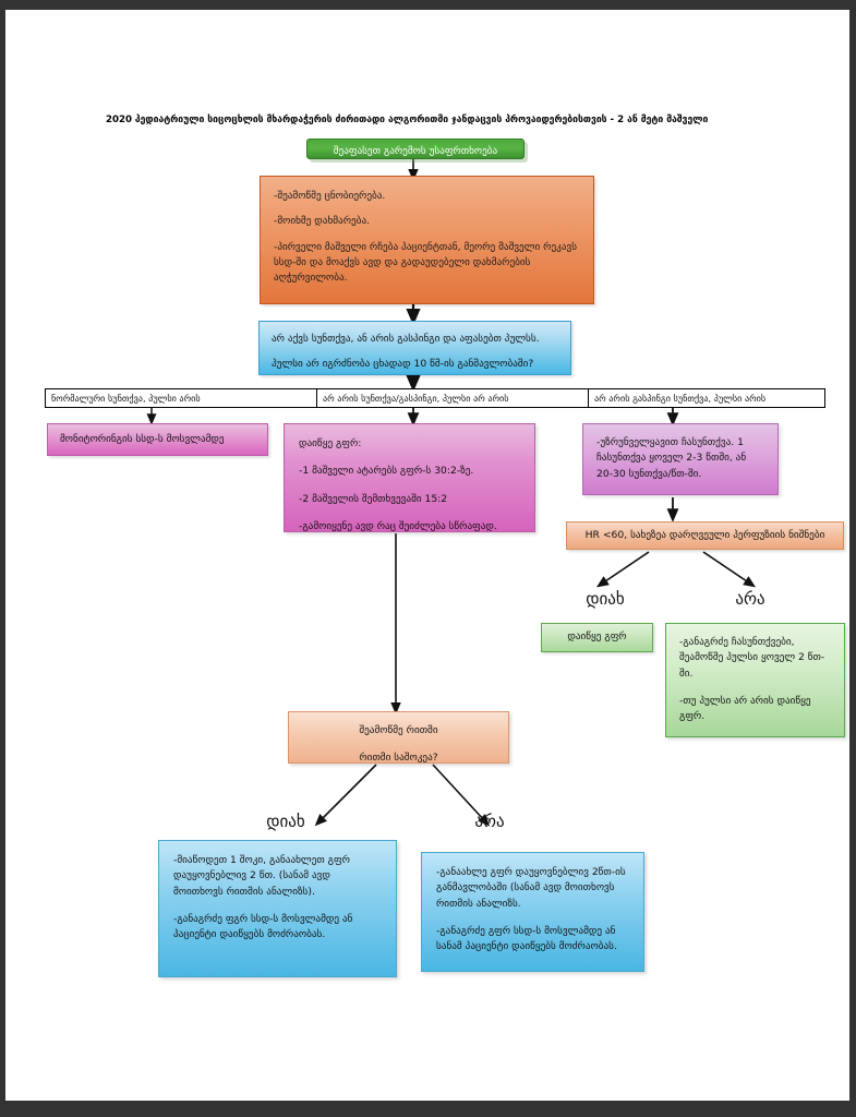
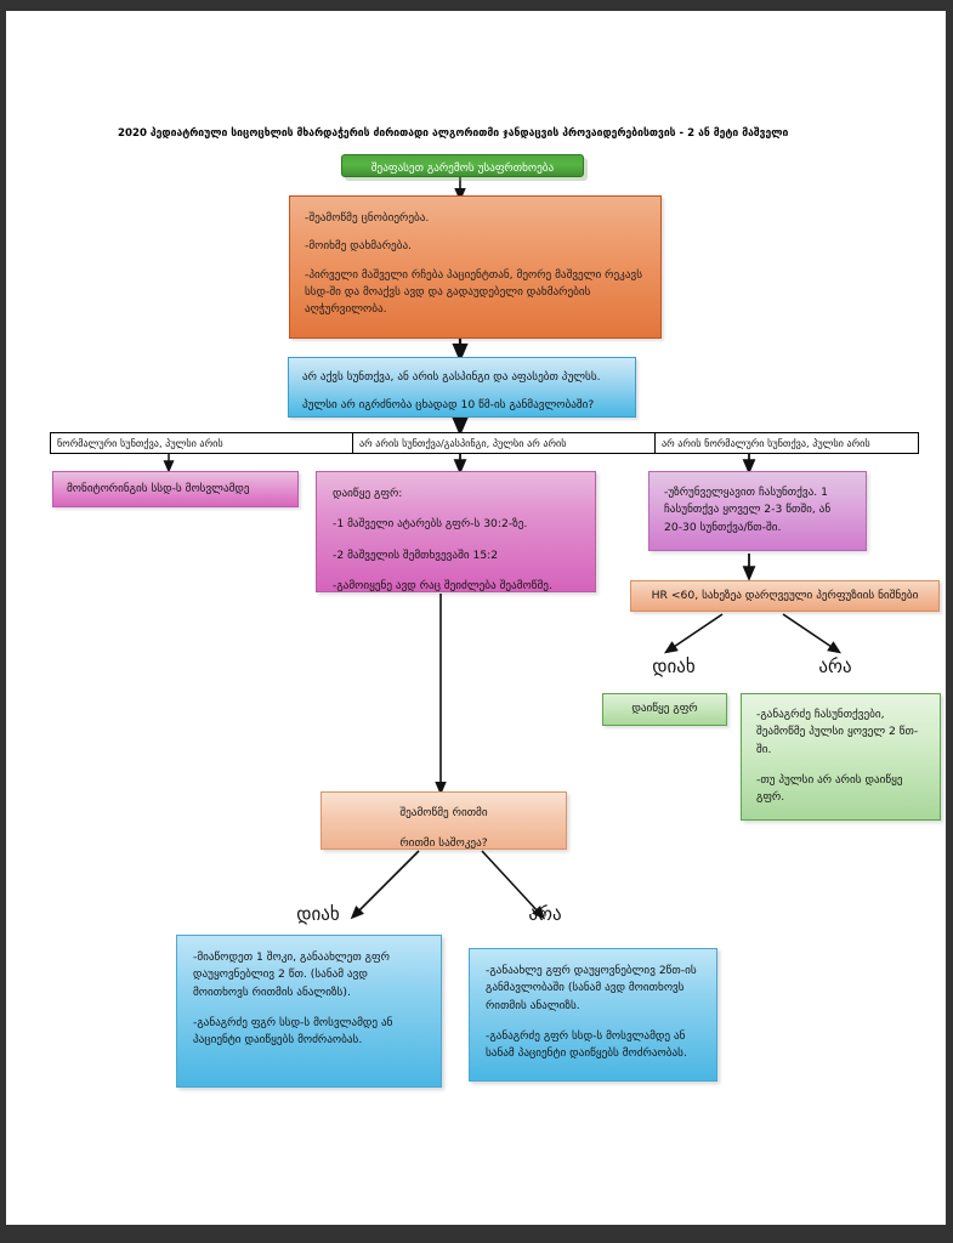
  2020 პედიატრიული სიცოცხლის მხარდაჭერის ძირითადი ალგორითმი ჯანდაცვის პროვაიდერებისთვის - 2 ან მეტი მაშველი
  შეაფასეთ გარემოს უსაფრთხოება
  -შეამოწმე ცნობიერება.
  -მოიხმე დახმარება.
  -პირველი მაშველი რჩება პაციენტთან, მეორე მაშველი რეკავს სსდ-ში და მოაქვს ავდ და გადაუდებელი დახმარების აღჭურვილობა.
  არ აქვს სუნთქვა, ან არის გასპინგი და აფასებთ პულსს.
  პულსი არ იგრძნობა ცხადად 10 წმ-ის განმავლობაში?
- ნორმალური სუნთქვა, პულსი არის	არ არის სუნთქვა/გასპინგი, პულსი არ არის	არ არის გასპინგი სუნთქვა, პულსი არის
+ ნორმალური სუნთქვა, პულსი არის	არ არის სუნთქვა/გასპინგი, პულსი არ არის	არ არის ნორმალური სუნთქვა, პულსი არის
  მონიტორინგის სსდ-ს მოსვლამდე
  დაიწყე გფრ:
  -1 მაშველი ატარებს გფრ-ს 30:2-ზე.
  -2 მაშველის შემთხვევაში 15:2
- -გამოიყენე ავდ რაც შეიძლება სწრაფად.
+ -გამოიყენე ავდ რაც შეიძლება შეამოწმე.
  -უზრუნველყავით ჩასუნთქვა. 1 ჩასუნთქვა ყოველ 2-3 წთში, ან 20-30 სუნთქვა/წთ-ში.
  HR <60, სახეზეა დარღვეული პერფუზიის ნიშნები
  დიახ
  არა
  დაიწყე გფრ
  -განაგრძე ჩასუნთქვები, შეამოწმე პულსი ყოველ 2 წთ-ში.
  -თუ პულსი არ არის დაიწყე გფრ.
  შეამოწმე რითმი
  რითმი საშოკეა?
  დიახ
  არა
  -მიაწოდეთ 1 შოკი, განაახლეთ გფრ დაუყოვნებლივ 2 წთ. (სანამ ავდ მოითხოვს რითმის ანალიზს).
  -განაგრძე ფგრ სსდ-ს მოსვლამდე ან პაციენტი დაიწყებს მოძრაობას.
  -განაახლე გფრ დაუყოვნებლივ 2წთ-ის განმავლობაში (სანამ ავდ მოითხოვს რითმის ანალიზს.
  -განაგრძე გფრ სსდ-ს მოსვლამდე ან სანამ პაციენტი დაიწყებს მოძრაობას.
